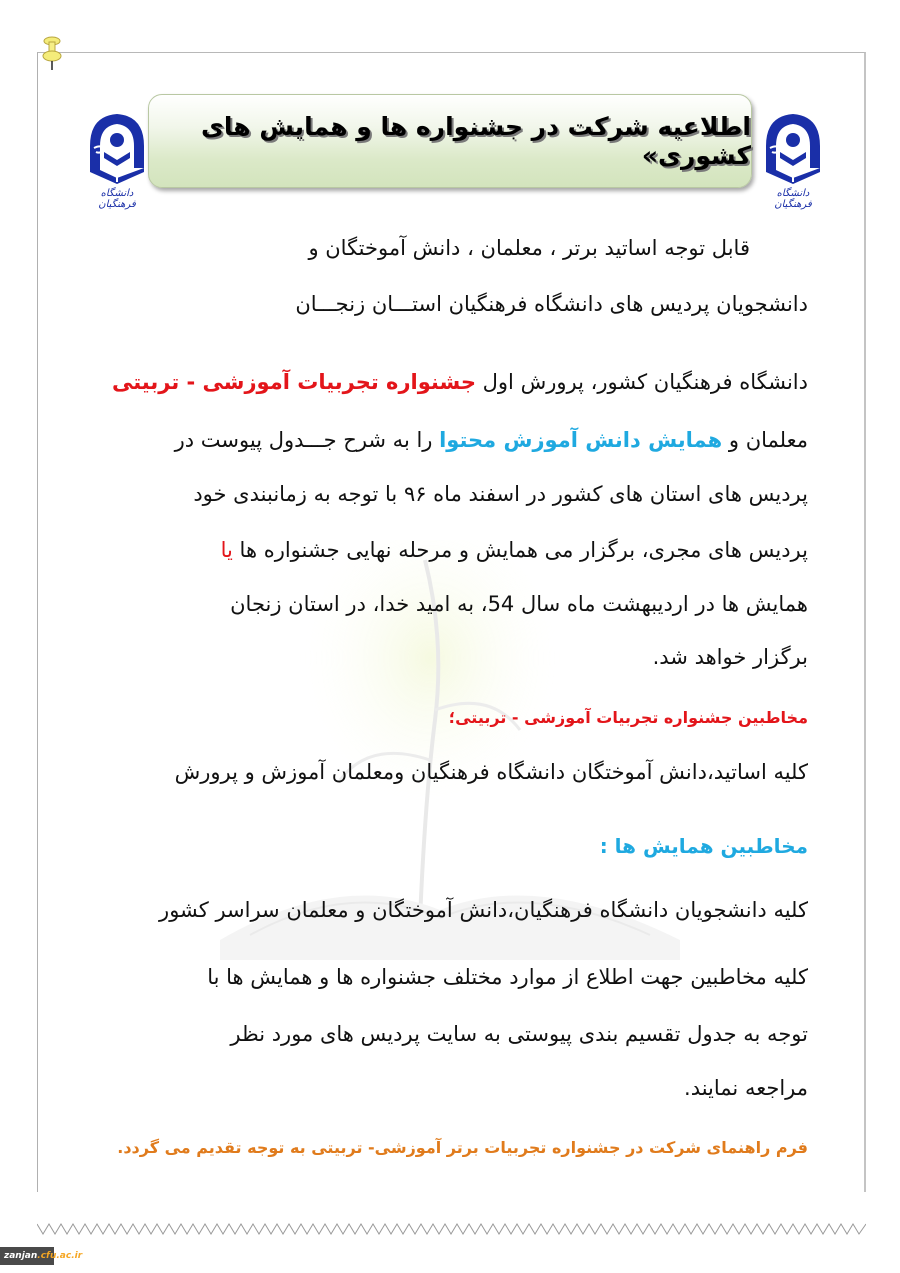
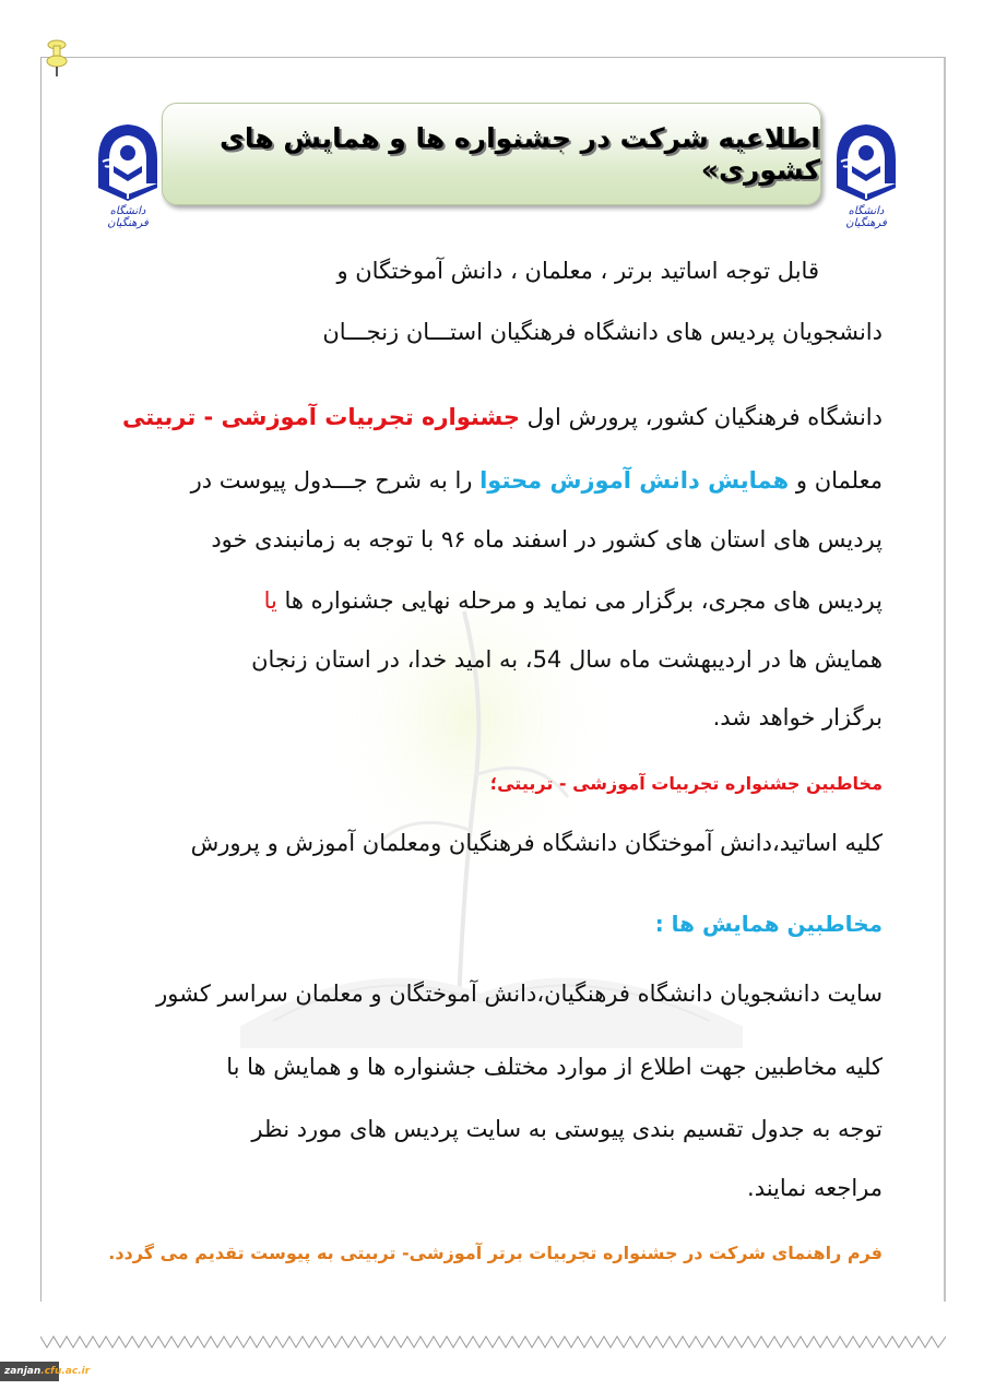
  دانشگاه فرهنگیان
  دانشگاه فرهنگیان
  اطلاعیه شرکت در جشنواره ها و همایش های کشوری»
  قابل توجه اساتید برتر ، معلمان ، دانش آموختگان و
  دانشجویان پردیس های دانشگاه فرهنگیان استـــان زنجـــان
  دانشگاه فرهنگیان کشور، پرورش اول جشنواره تجربیات آموزشی - تربیتی
  معلمان و همایش دانش آموزش محتوا را به شرح جـــدول پیوست در
  پردیس های استان های کشور در اسفند ماه ۹۶ با توجه به زمانبندی خود
- پردیس های مجری، برگزار می همایش و مرحله نهایی جشنواره ها یا
+ پردیس های مجری، برگزار می نماید و مرحله نهایی جشنواره ها یا
  همایش ها در اردیبهشت ماه سال 54، به امید خدا، در استان زنجان
  برگزار خواهد شد.
  مخاطبین جشنواره تجربیات آموزشی - تربیتی؛
  کلیه اساتید،دانش آموختگان دانشگاه فرهنگیان ومعلمان آموزش و پرورش
  مخاطبین همایش ها :
- کلیه دانشجویان دانشگاه فرهنگیان،دانش آموختگان و معلمان سراسر کشور
+ سایت دانشجویان دانشگاه فرهنگیان،دانش آموختگان و معلمان سراسر کشور
  کلیه مخاطبین جهت اطلاع از موارد مختلف جشنواره ها و همایش ها با
  توجه به جدول تقسیم بندی پیوستی به سایت پردیس های مورد نظر
  مراجعه نمایند.
- فرم راهنمای شرکت در جشنواره تجربیات برتر آموزشی- تربیتی به توجه تقدیم می گردد.
+ فرم راهنمای شرکت در جشنواره تجربیات برتر آموزشی- تربیتی به پیوست تقدیم می گردد.
  zanjan.cfu.ac.ir
